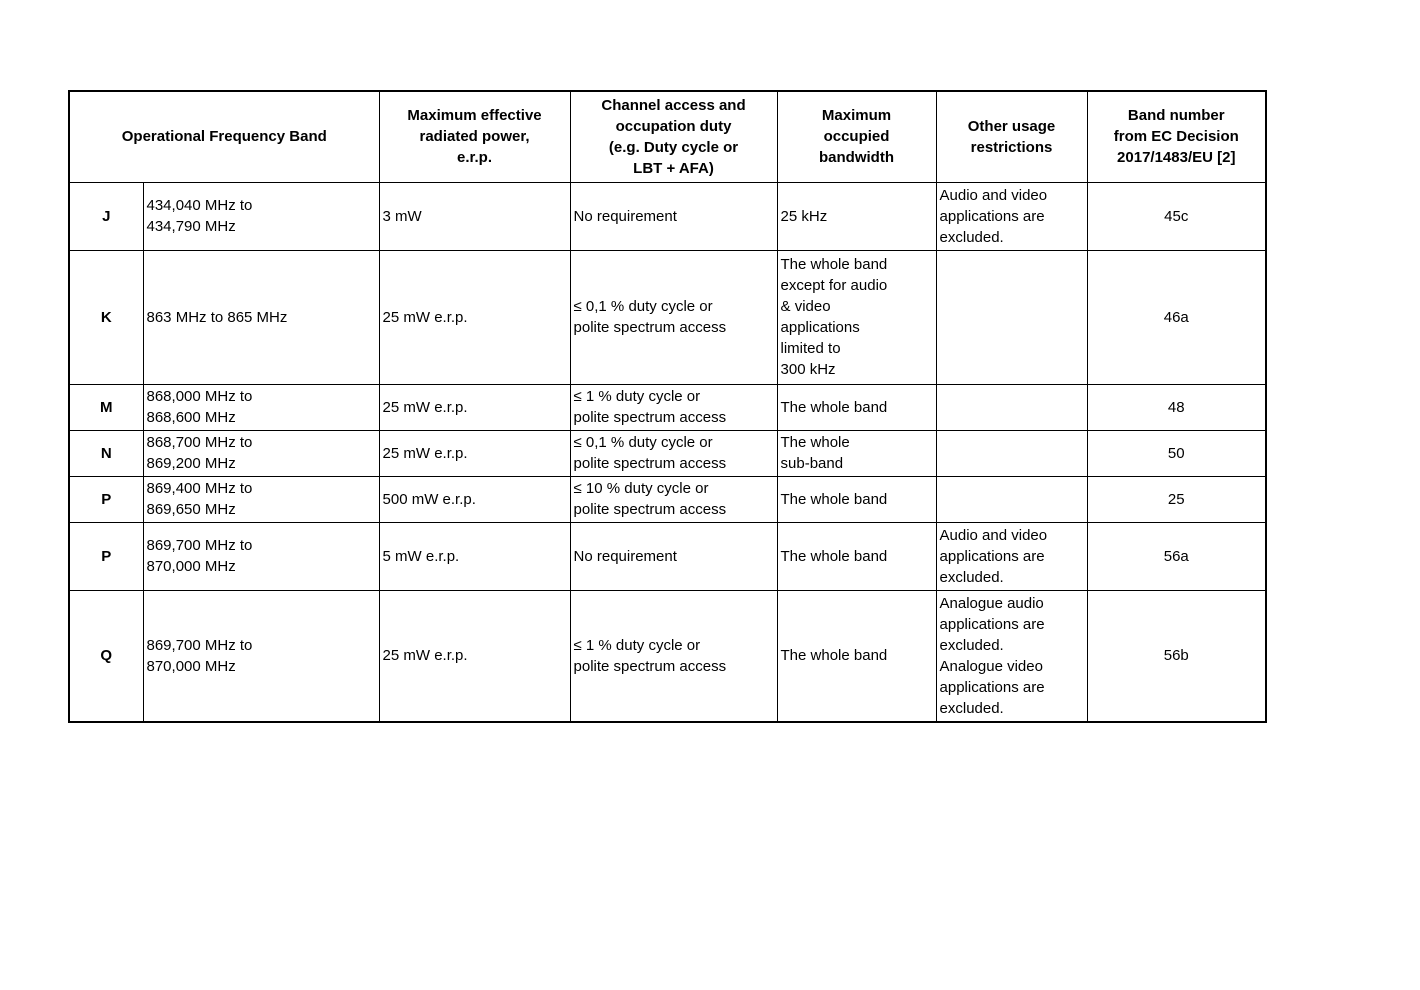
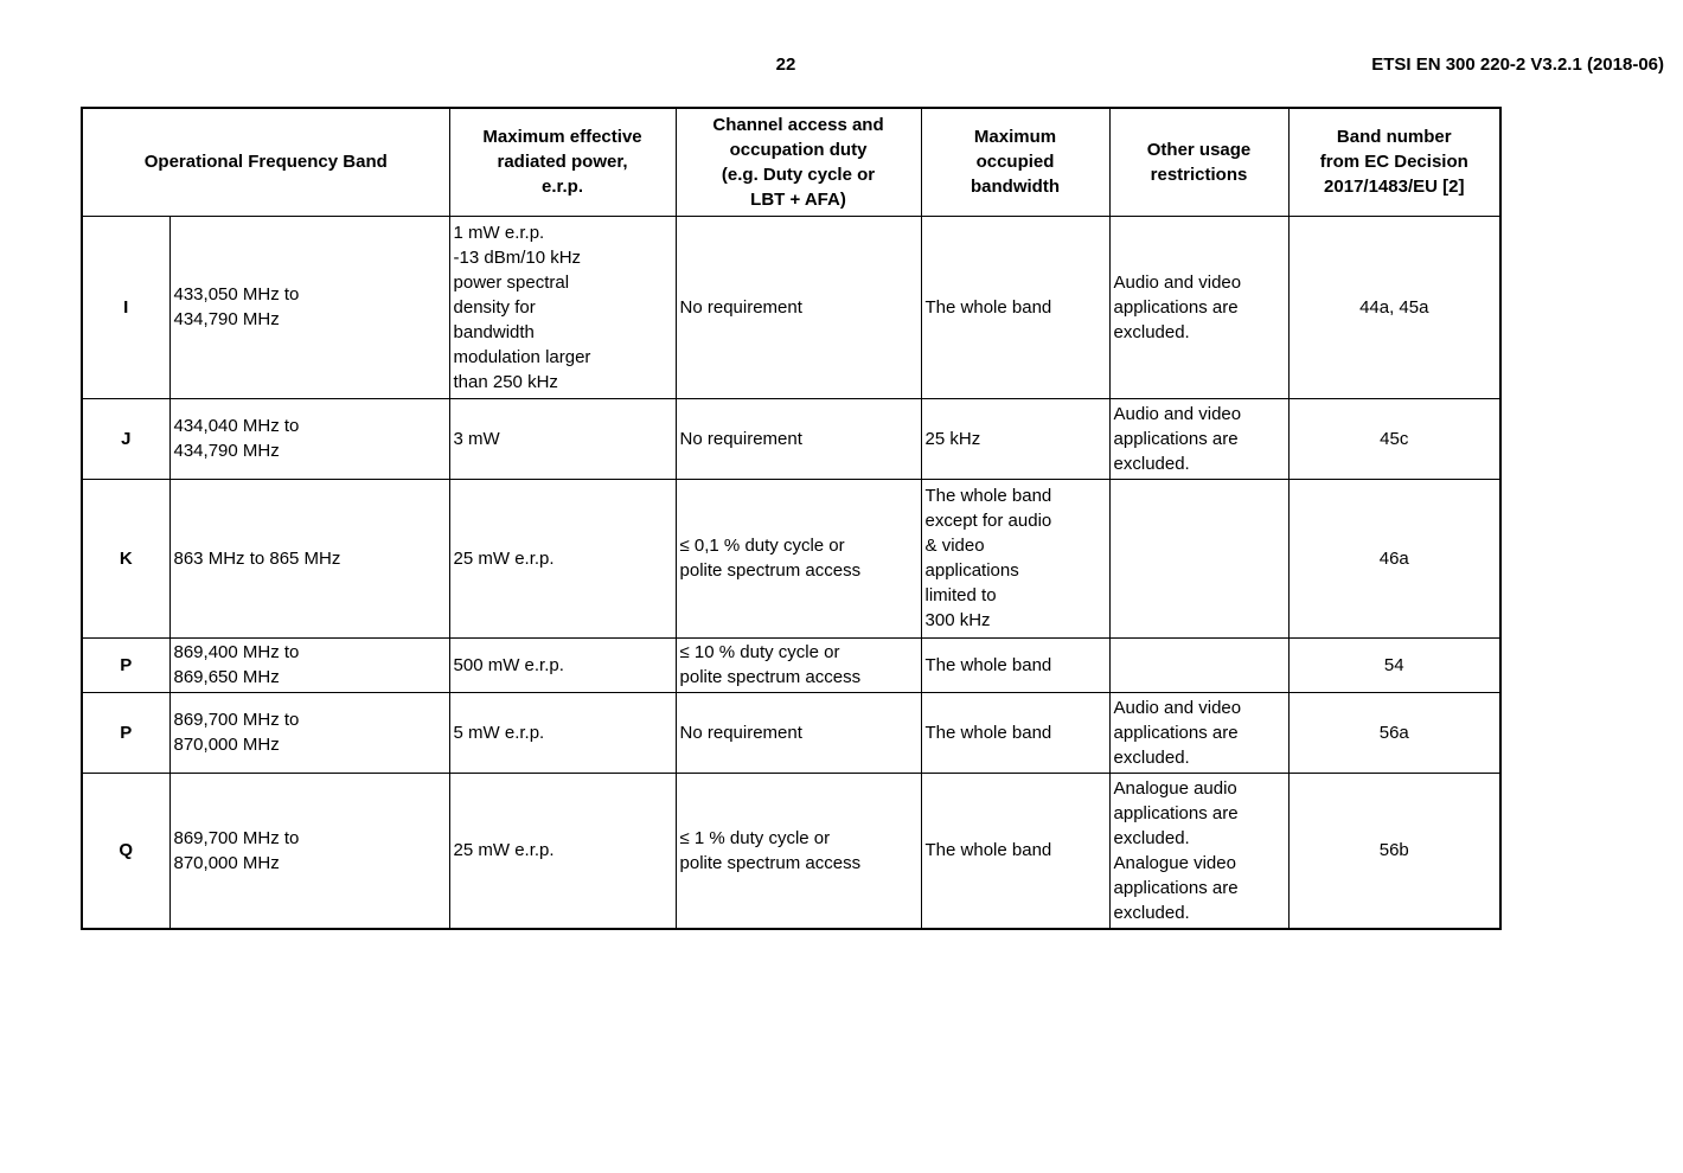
+ 22
+ ETSI EN 300 220-2 V3.2.1 (2018-06)
  Operational Frequency Band	Maximum effective radiated power, e.r.p.	Channel access and occupation duty (e.g. Duty cycle or LBT + AFA)	Maximum occupied bandwidth	Other usage restrictions	Band number from EC Decision 2017/1483/EU [2]
+ I	433,050 MHz to 434,790 MHz	1 mW e.r.p. -13 dBm/10 kHz power spectral density for bandwidth modulation larger than 250 kHz	No requirement	The whole band	Audio and video applications are excluded.	44a, 45a
  J	434,040 MHz to 434,790 MHz	3 mW	No requirement	25 kHz	Audio and video applications are excluded.	45c
  K	863 MHz to 865 MHz	25 mW e.r.p.	≤ 0,1 % duty cycle or polite spectrum access	The whole band except for audio & video applications limited to 300 kHz		46a
- M	868,000 MHz to 868,600 MHz	25 mW e.r.p.	≤ 1 % duty cycle or polite spectrum access	The whole band		48
- N	868,700 MHz to 869,200 MHz	25 mW e.r.p.	≤ 0,1 % duty cycle or polite spectrum access	The whole sub-band		50
- P	869,400 MHz to 869,650 MHz	500 mW e.r.p.	≤ 10 % duty cycle or polite spectrum access	The whole band		25
+ P	869,400 MHz to 869,650 MHz	500 mW e.r.p.	≤ 10 % duty cycle or polite spectrum access	The whole band		54
  P	869,700 MHz to 870,000 MHz	5 mW e.r.p.	No requirement	The whole band	Audio and video applications are excluded.	56a
  Q	869,700 MHz to 870,000 MHz	25 mW e.r.p.	≤ 1 % duty cycle or polite spectrum access	The whole band	Analogue audio applications are excluded. Analogue video applications are excluded.	56b
